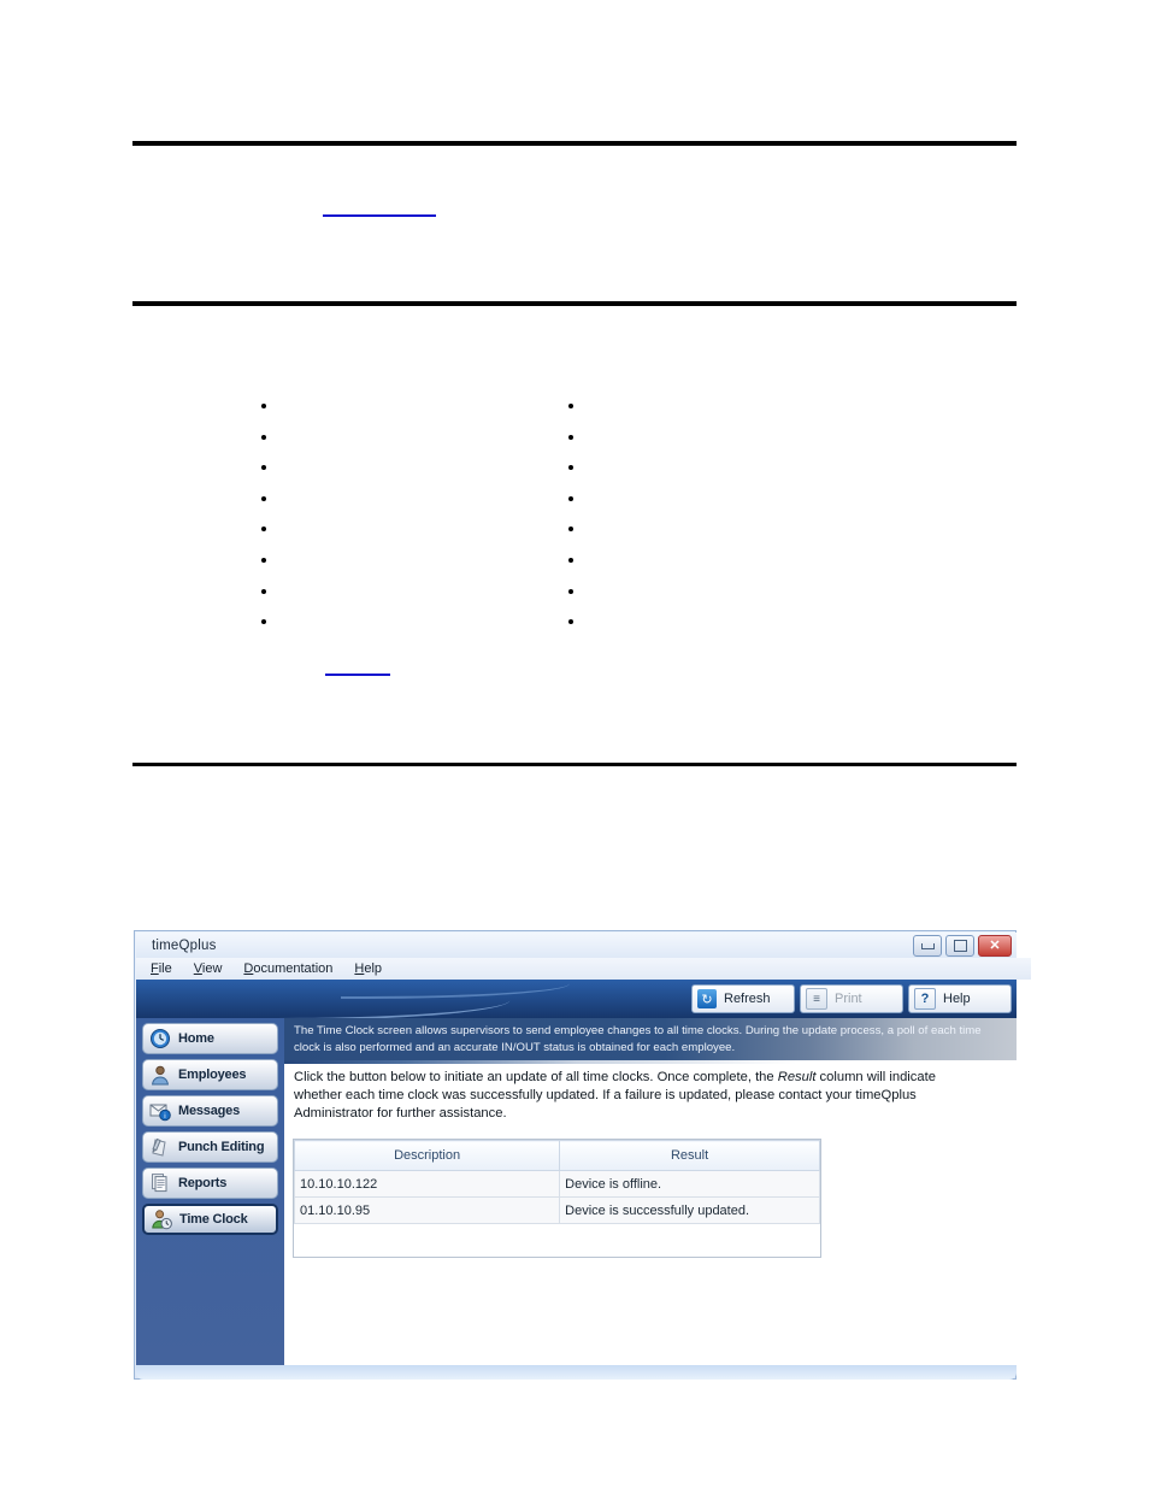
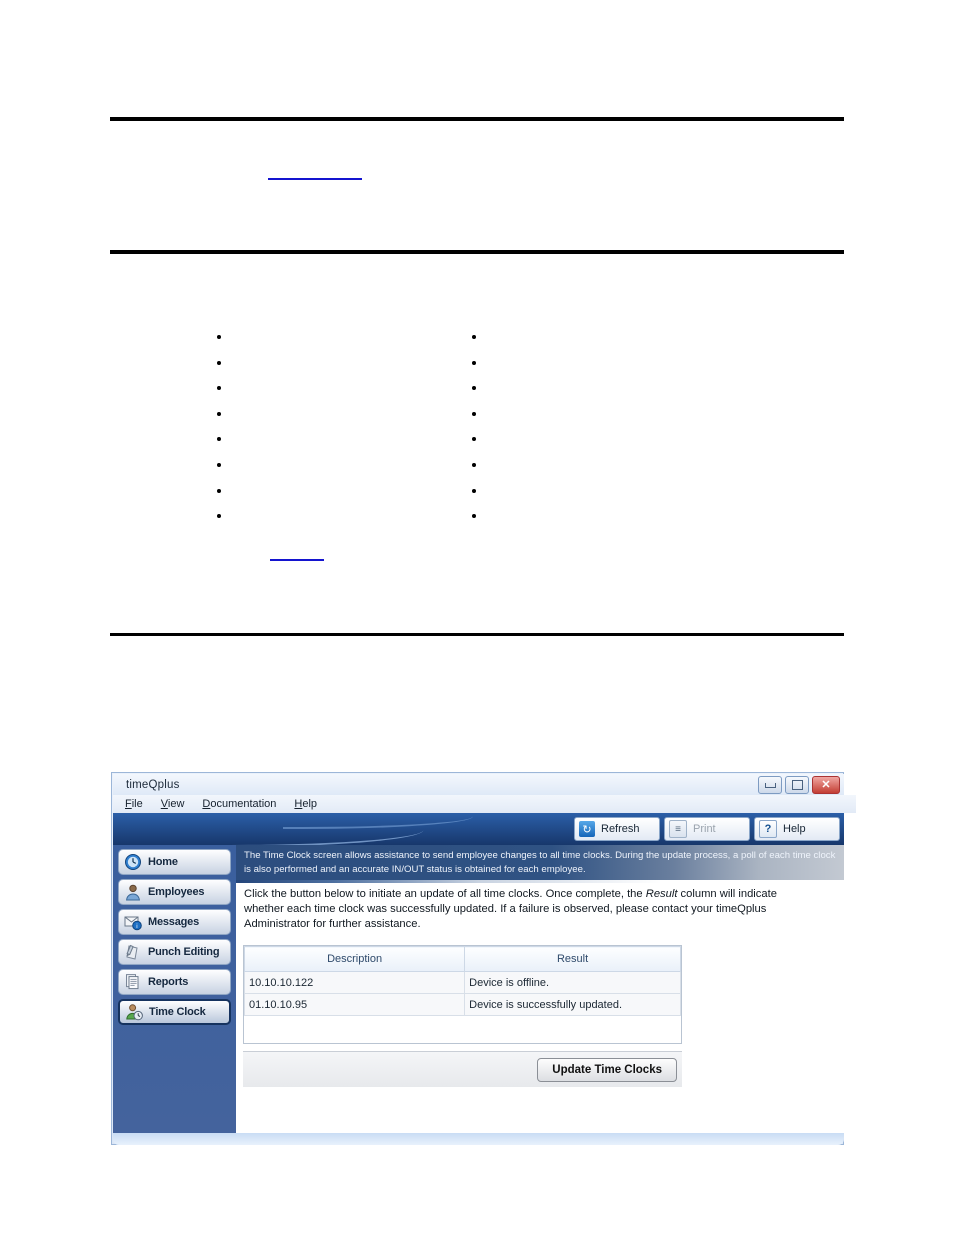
  timeQplus
  ✕
  File
  View
  Documentation
  Help
  ↻
  Refresh
  ≡
  Print
  ?
  Help
  Home
  Employees
  Messages
  Punch Editing
  Reports
  Time Clock
- The Time Clock screen allows supervisors to send employee changes to all time clocks. During the update process, a poll of each time clock is also performed and an accurate IN/OUT status is obtained for each employee.
+ The Time Clock screen allows assistance to send employee changes to all time clocks. During the update process, a poll of each time clock is also performed and an accurate IN/OUT status is obtained for each employee.
- Click the button below to initiate an update of all time clocks. Once complete, the Result column will indicate whether each time clock was successfully updated. If a failure is updated, please contact your timeQplus Administrator for further assistance.
+ Click the button below to initiate an update of all time clocks. Once complete, the Result column will indicate whether each time clock was successfully updated. If a failure is observed, please contact your timeQplus Administrator for further assistance.
  Description	Result
  10.10.10.122	Device is offline.
  01.10.10.95	Device is successfully updated.
+ Update Time Clocks
